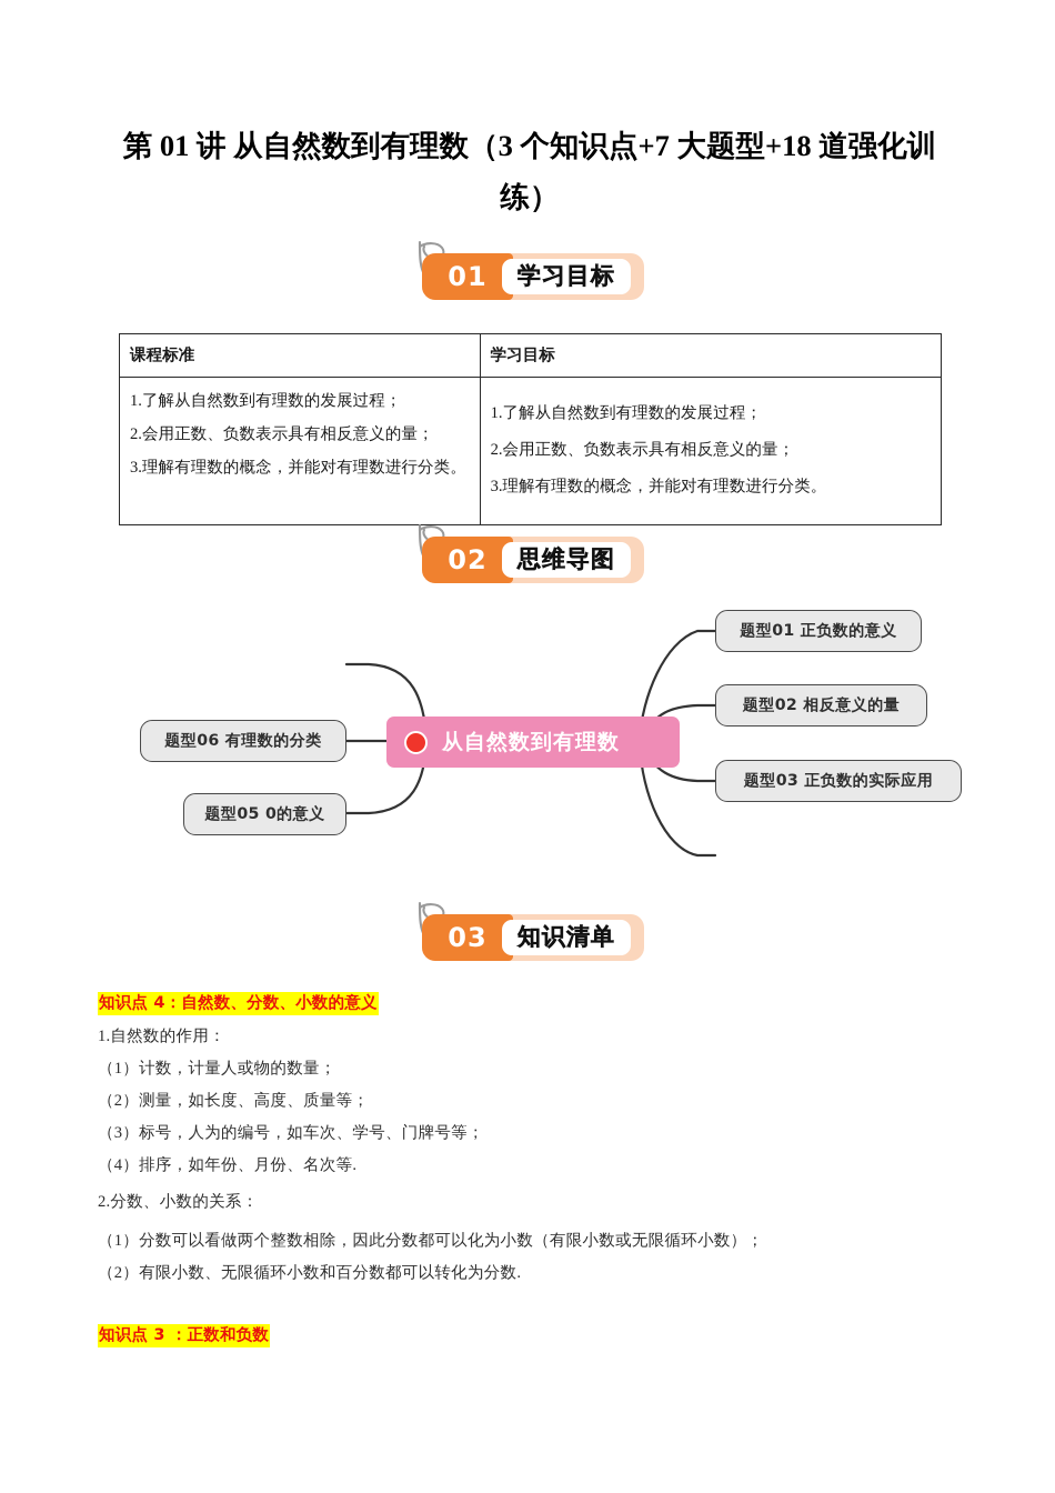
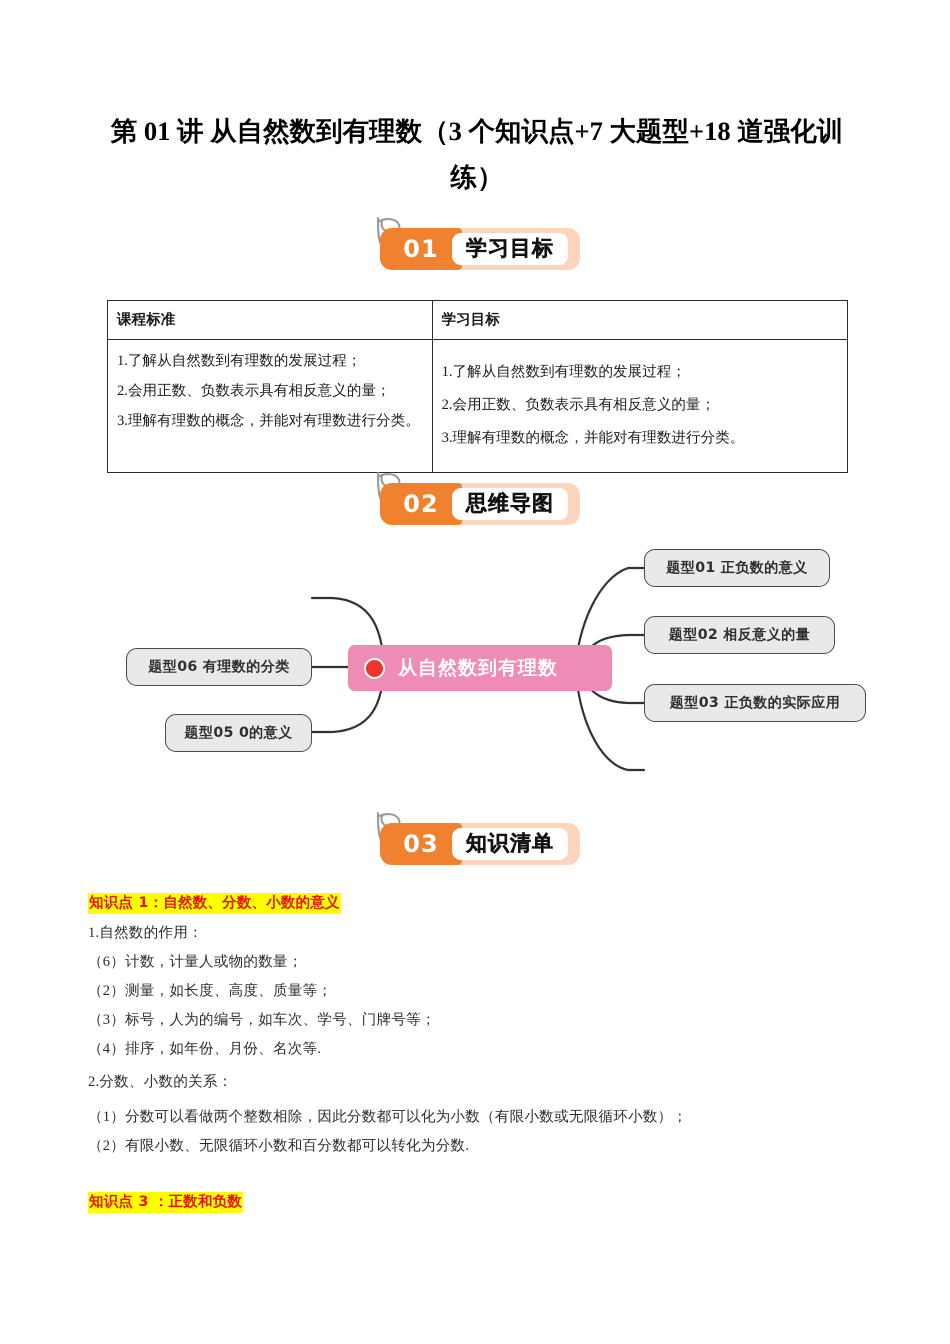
  第 01 讲 从自然数到有理数（3 个知识点+7 大题型+18 道强化训练）
  01
  学习目标
  课程标准	学习目标
  1.了解从自然数到有理数的发展过程； 2.会用正数、负数表示具有相反意义的量； 3.理解有理数的概念，并能对有理数进行分类。	1.了解从自然数到有理数的发展过程； 2.会用正数、负数表示具有相反意义的量； 3.理解有理数的概念，并能对有理数进行分类。
  02
  思维导图
  题型06 有理数的分类
  题型05 0的意义
  从自然数到有理数
  题型01 正负数的意义
  题型02 相反意义的量
  题型03 正负数的实际应用
  03
  知识清单
- 知识点 4：自然数、分数、小数的意义
+ 知识点 1：自然数、分数、小数的意义
  1.自然数的作用：
- （1）计数，计量人或物的数量；
+ （6）计数，计量人或物的数量；
  （2）测量，如长度、高度、质量等；
  （3）标号，人为的编号，如车次、学号、门牌号等；
  （4）排序，如年份、月份、名次等.
  2.分数、小数的关系：
  （1）分数可以看做两个整数相除，因此分数都可以化为小数（有限小数或无限循环小数）；
  （2）有限小数、无限循环小数和百分数都可以转化为分数.
  知识点 3 ：正数和负数
